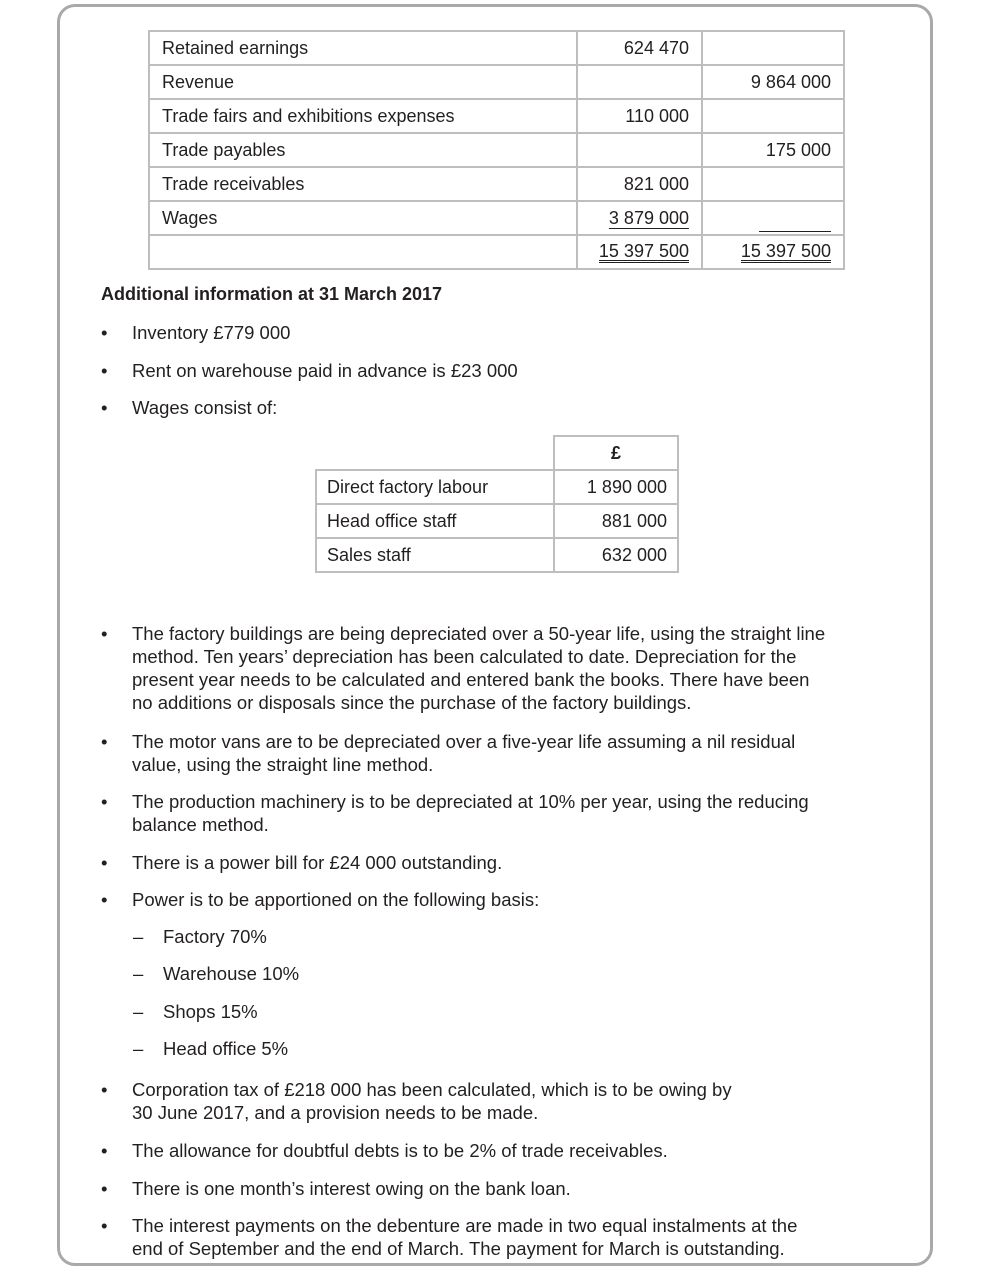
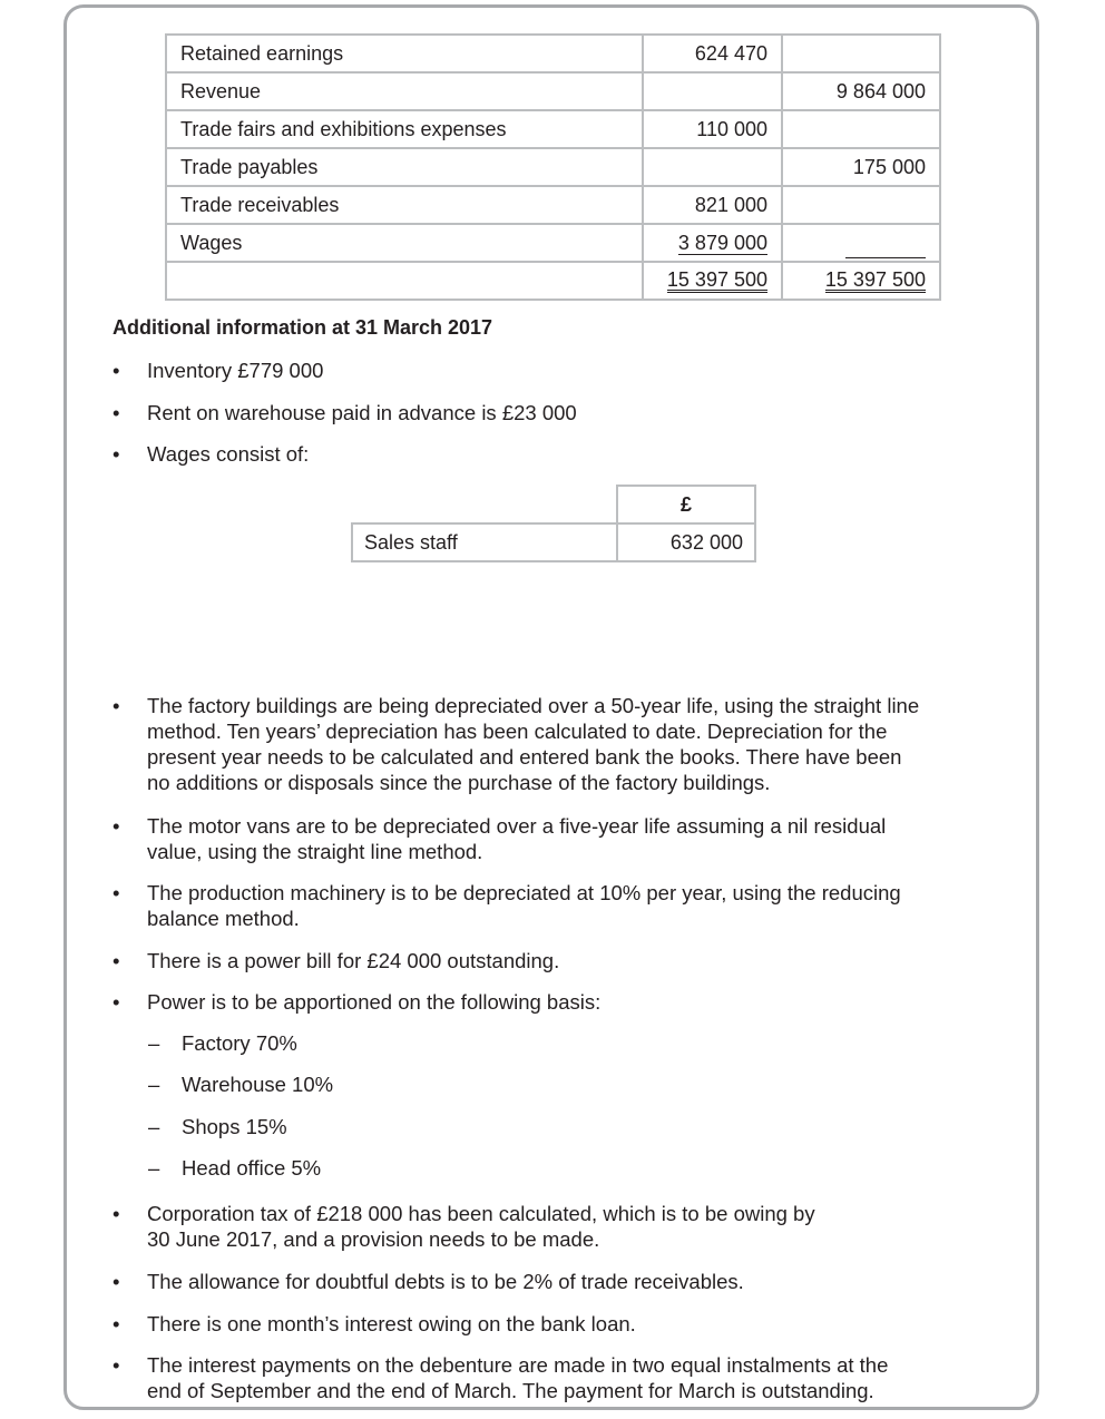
  Retained earnings	624 470
  Revenue		9 864 000
  Trade fairs and exhibitions expenses	110 000
  Trade payables		175 000
  Trade receivables	821 000
  Wages	3 879 000
  	15 397 500	15 397 500
  Additional information at 31 March 2017
  •
  Inventory £779 000
  •
  Rent on warehouse paid in advance is £23 000
  •
  Wages consist of:
  	£
- Direct factory labour	1 890 000
- Head office staff	881 000
  Sales staff	632 000
  •
  The factory buildings are being depreciated over a 50-year life, using the straight line method. Ten years’ depreciation has been calculated to date. Depreciation for the present year needs to be calculated and entered bank the books. There have been no additions or disposals since the purchase of the factory buildings.
  •
  The motor vans are to be depreciated over a five-year life assuming a nil residual value, using the straight line method.
  •
  The production machinery is to be depreciated at 10% per year, using the reducing balance method.
  •
  There is a power bill for £24 000 outstanding.
  •
  Power is to be apportioned on the following basis:
  –
  Factory 70%
  –
  Warehouse 10%
  –
  Shops 15%
  –
  Head office 5%
  •
  Corporation tax of £218 000 has been calculated, which is to be owing by 30 June 2017, and a provision needs to be made.
  •
  The allowance for doubtful debts is to be 2% of trade receivables.
  •
  There is one month’s interest owing on the bank loan.
  •
  The interest payments on the debenture are made in two equal instalments at the end of September and the end of March. The payment for March is outstanding.
